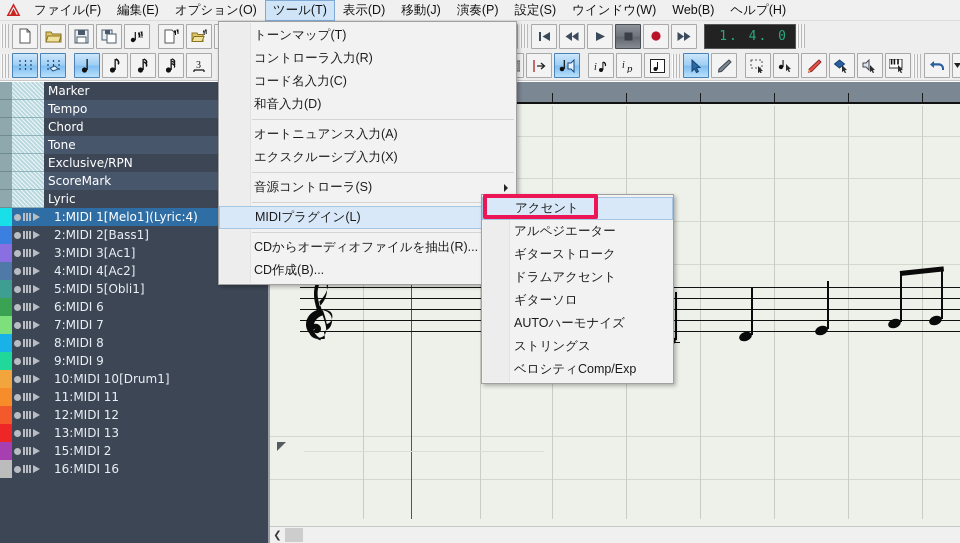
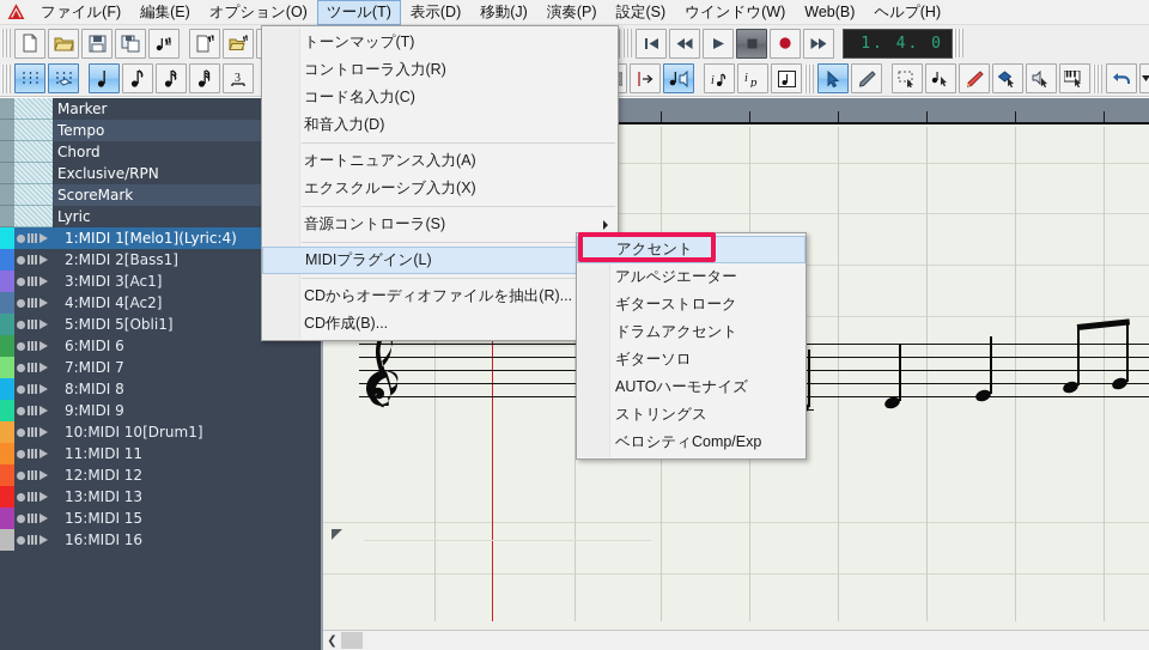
  ファイル(F)
  編集(E)
  オプション(O)
  ツール(T)
  表示(D)
  移動(J)
  演奏(P)
  設定(S)
  ウインドウ(W)
  Web(B)
  ヘルプ(H)
  1. 4. 0
  3
  i
  i
  p
  Marker
  Tempo
  Chord
- Tone
  Exclusive/RPN
  ScoreMark
  Lyric
  1:MIDI 1[Melo1](Lyric:4)
  2:MIDI 2[Bass1]
  3:MIDI 3[Ac1]
  4:MIDI 4[Ac2]
  5:MIDI 5[Obli1]
  6:MIDI 6
  7:MIDI 7
  8:MIDI 8
  9:MIDI 9
  10:MIDI 10[Drum1]
  11:MIDI 11
  12:MIDI 12
  13:MIDI 13
- 15:MIDI 2
+ 15:MIDI 15
  16:MIDI 16
  ❮
  トーンマップ(T)
  コントローラ入力(R)
  コード名入力(C)
  和音入力(D)
  オートニュアンス入力(A)
  エクスクルーシブ入力(X)
  音源コントローラ(S)
  MIDIプラグイン(L)
  CDからオーディオファイルを抽出(R)...
  CD作成(B)...
  アクセント
  アルペジエーター
  ギターストローク
  ドラムアクセント
  ギターソロ
  AUTOハーモナイズ
  ストリングス
  ベロシティComp/Exp
